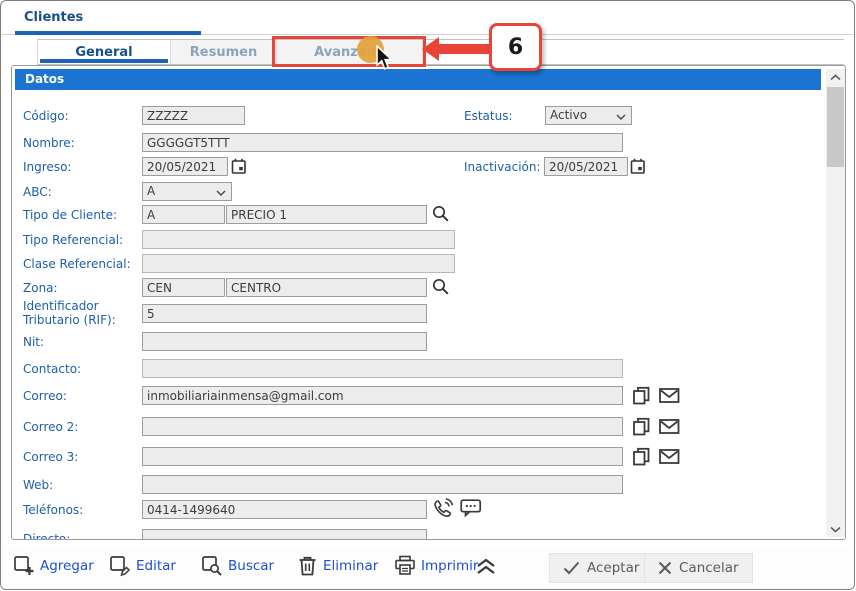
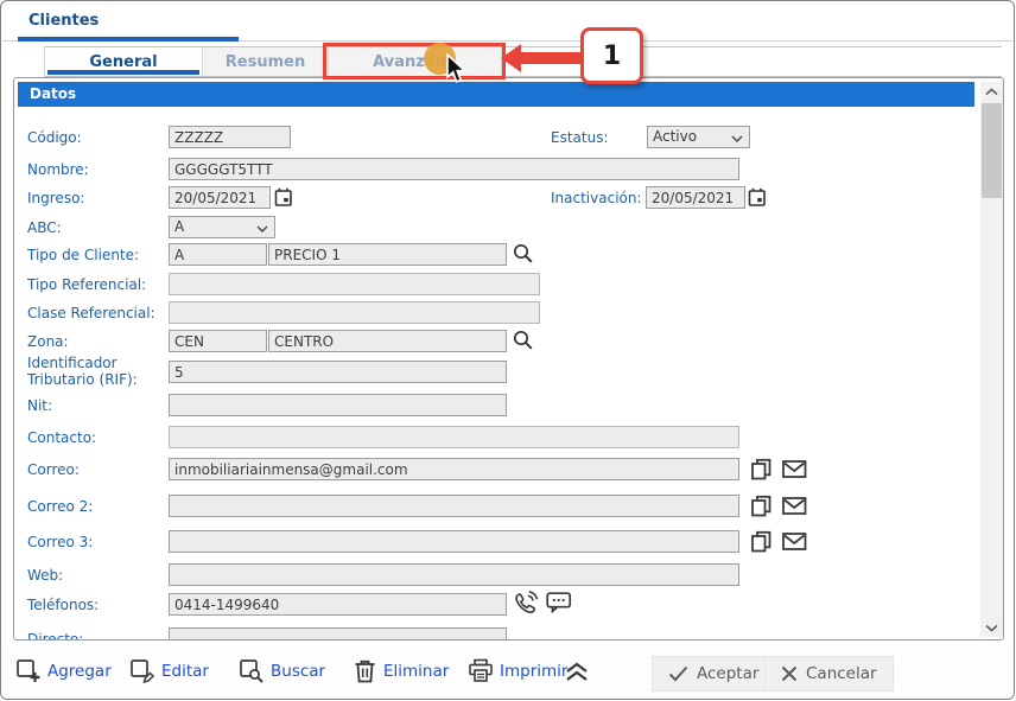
  Clientes
  General
  Resumen
- 6
+ 1
  Datos
  Código:
  ZZZZZ
  Estatus:
  Activo
  Nombre:
  GGGGGT5TTT
  Ingreso:
  20/05/2021
  Inactivación:
  20/05/2021
  ABC:
  A
  Tipo de Cliente:
  A
  PRECIO 1
  Tipo Referencial:
  Clase Referencial:
  Zona:
  CEN
  CENTRO
  Identificador
  Tributario (RIF):
  5
  Nit:
  Contacto:
  Correo:
  inmobiliariainmensa@gmail.com
  Correo 2:
  Correo 3:
  Web:
  Teléfonos:
  0414-1499640
  Agregar
  Editar
  Buscar
  Eliminar
  Imprimir
  Aceptar
  Cancelar
